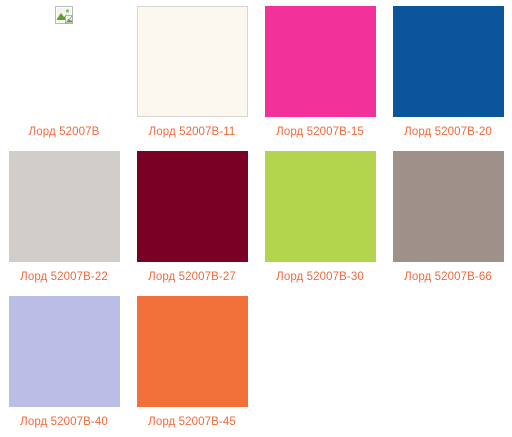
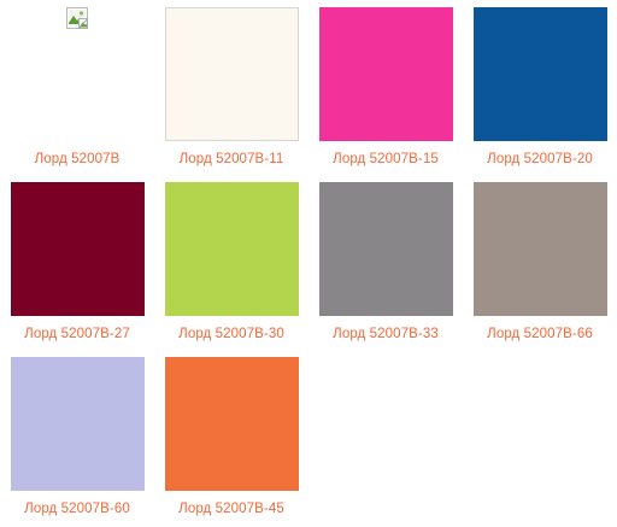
  Лорд 52007В
  Лорд 52007В-11
  Лорд 52007В-15
  Лорд 52007В-20
- Лорд 52007В-22
  Лорд 52007В-27
  Лорд 52007В-30
+ Лорд 52007В-33
  Лорд 52007В-66
- Лорд 52007В-40
+ Лорд 52007В-60
  Лорд 52007В-45
